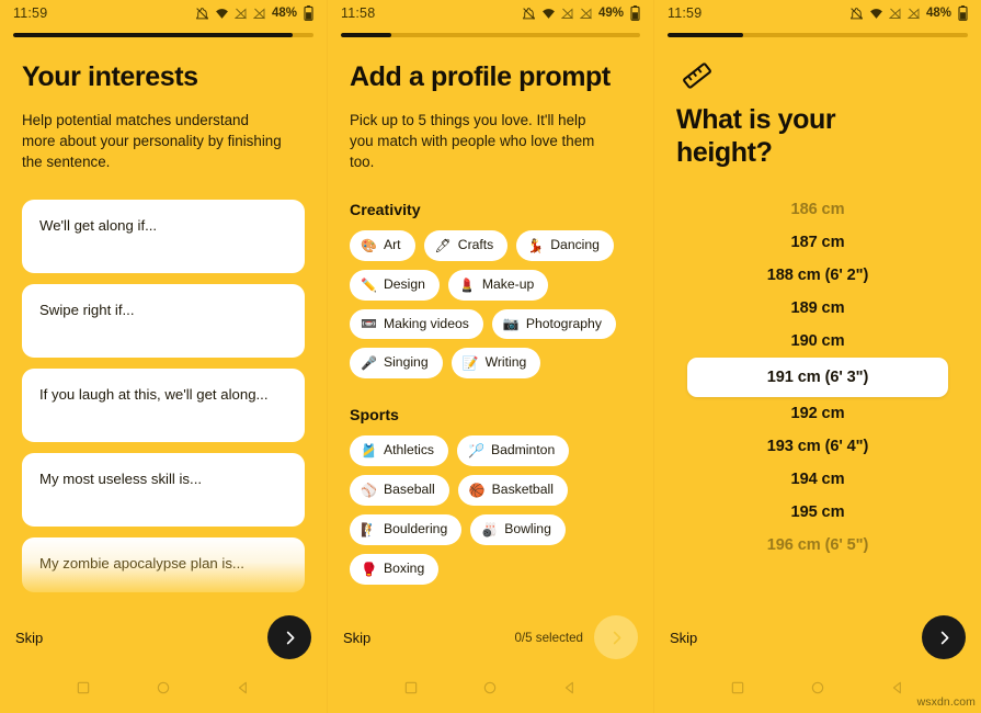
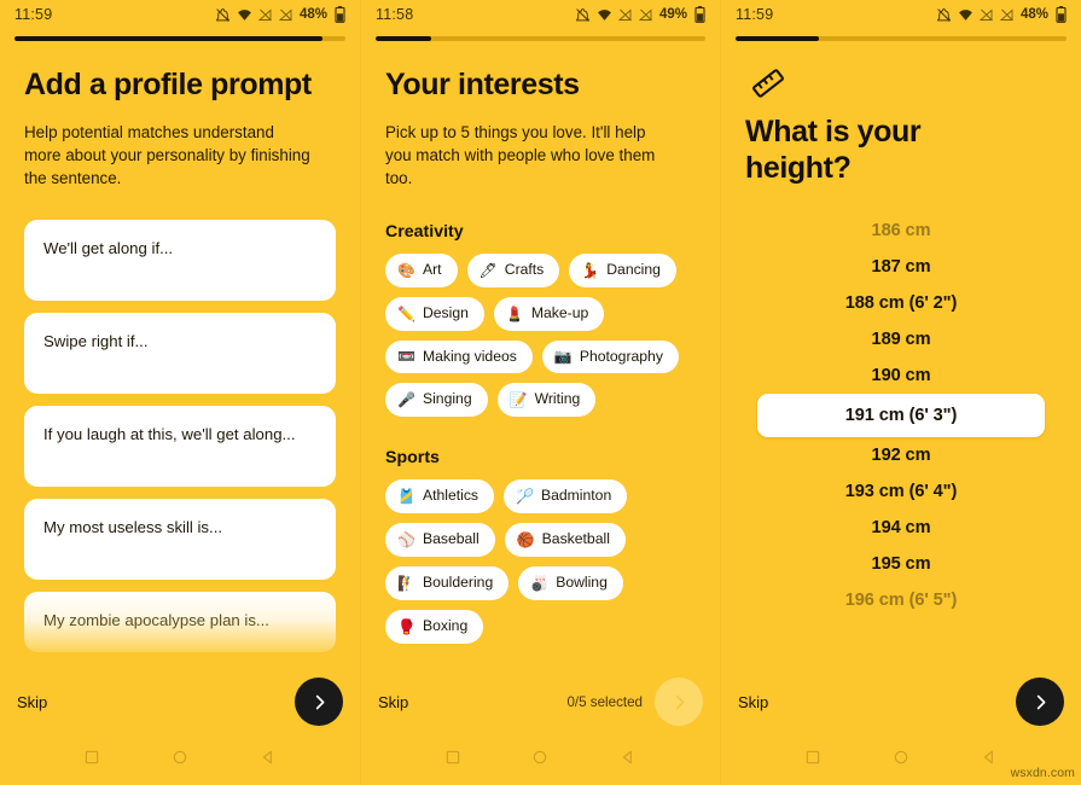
  11:59
  48%
- Your interests
+ Add a profile prompt
  Help potential matches understand more about your personality by finishing the sentence.
  We'll get along if...
  Swipe right if...
  If you laugh at this, we'll get along...
  My most useless skill is...
  My zombie apocalypse plan is...
  Skip
  11:58
  49%
- Add a profile prompt
+ Your interests
  Pick up to 5 things you love. It'll help you match with people who love them too.
  Creativity
  🎨
  Art
  🖊
  Crafts
  💃
  Dancing
  ✏️
  Design
  💄
  Make-up
  📼
  Making videos
  📷
  Photography
  🎤
  Singing
  📝
  Writing
  Sports
  🎽
  Athletics
  🏸
  Badminton
  ⚾
  Baseball
  🏀
  Basketball
  🧗
  Bouldering
  🎳
  Bowling
  🥊
  Boxing
  Skip
  0/5 selected
  11:59
  48%
  What is your height?
  186 cm
  187 cm
  188 cm (6' 2")
  189 cm
  190 cm
  191 cm (6' 3")
  192 cm
  193 cm (6' 4")
  194 cm
  195 cm
  196 cm (6' 5")
  Skip
  wsxdn.com
